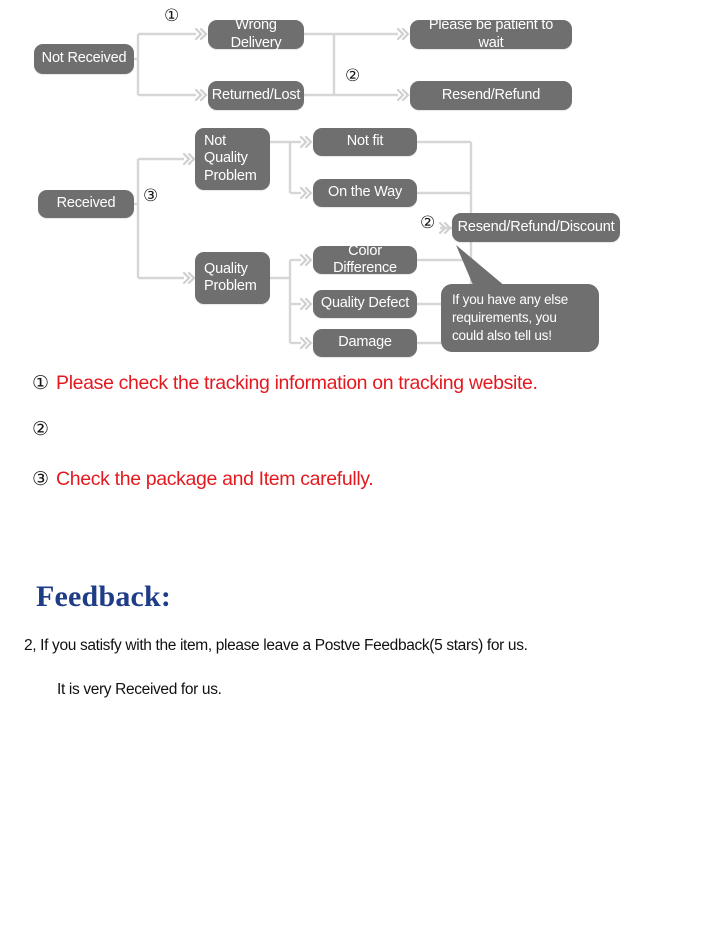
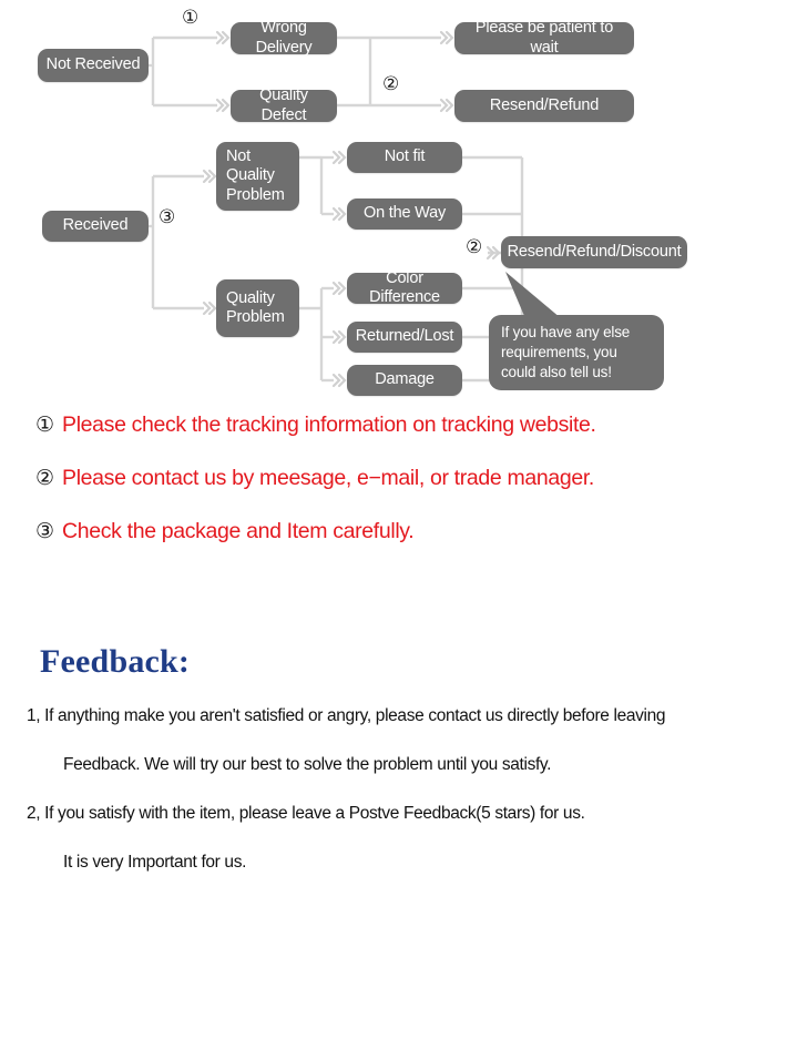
  Not Received
  Wrong Delivery
- Returned/Lost
+ Quality Defect
  Please be patient to wait
  Resend/Refund
  Received
  Not
  Quality
  Problem
  Quality
  Problem
  Not fit
  On the Way
  Color Difference
- Quality Defect
+ Returned/Lost
  Damage
  Resend/Refund/Discount
  If you have any else requirements, you could also tell us!
  ①
  ②
  ③
  ②
  ①
  Please check the tracking information on tracking website.
  ②
+ Please contact us by meesage, e−mail, or trade manager.
  ③
  Check the package and Item carefully.
  Feedback:
+ 1, If anything make you aren't satisfied or angry, please contact us directly before leaving
+ Feedback. We will try our best to solve the problem until you satisfy.
  2, If you satisfy with the item, please leave a Postve Feedback(5 stars) for us.
- It is very Received for us.
+ It is very Important for us.
